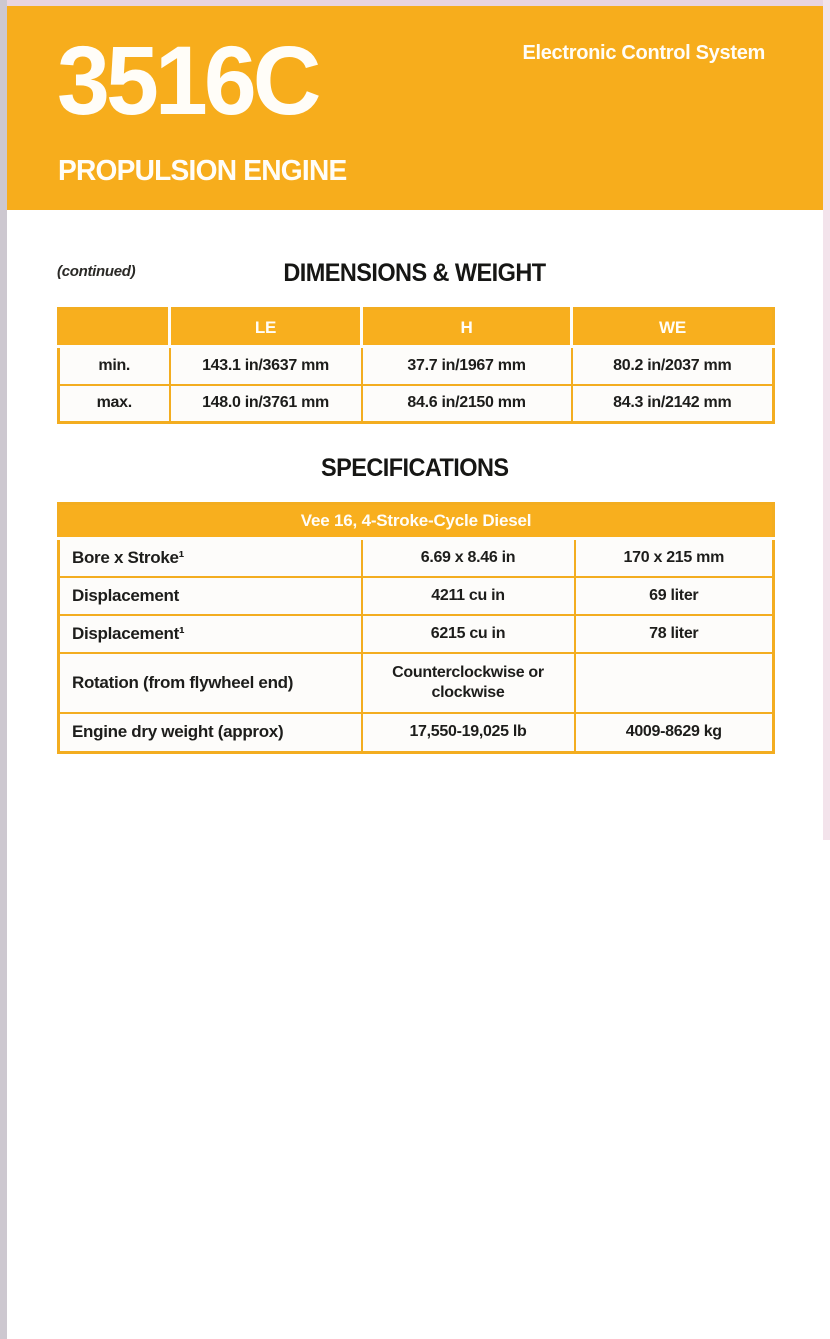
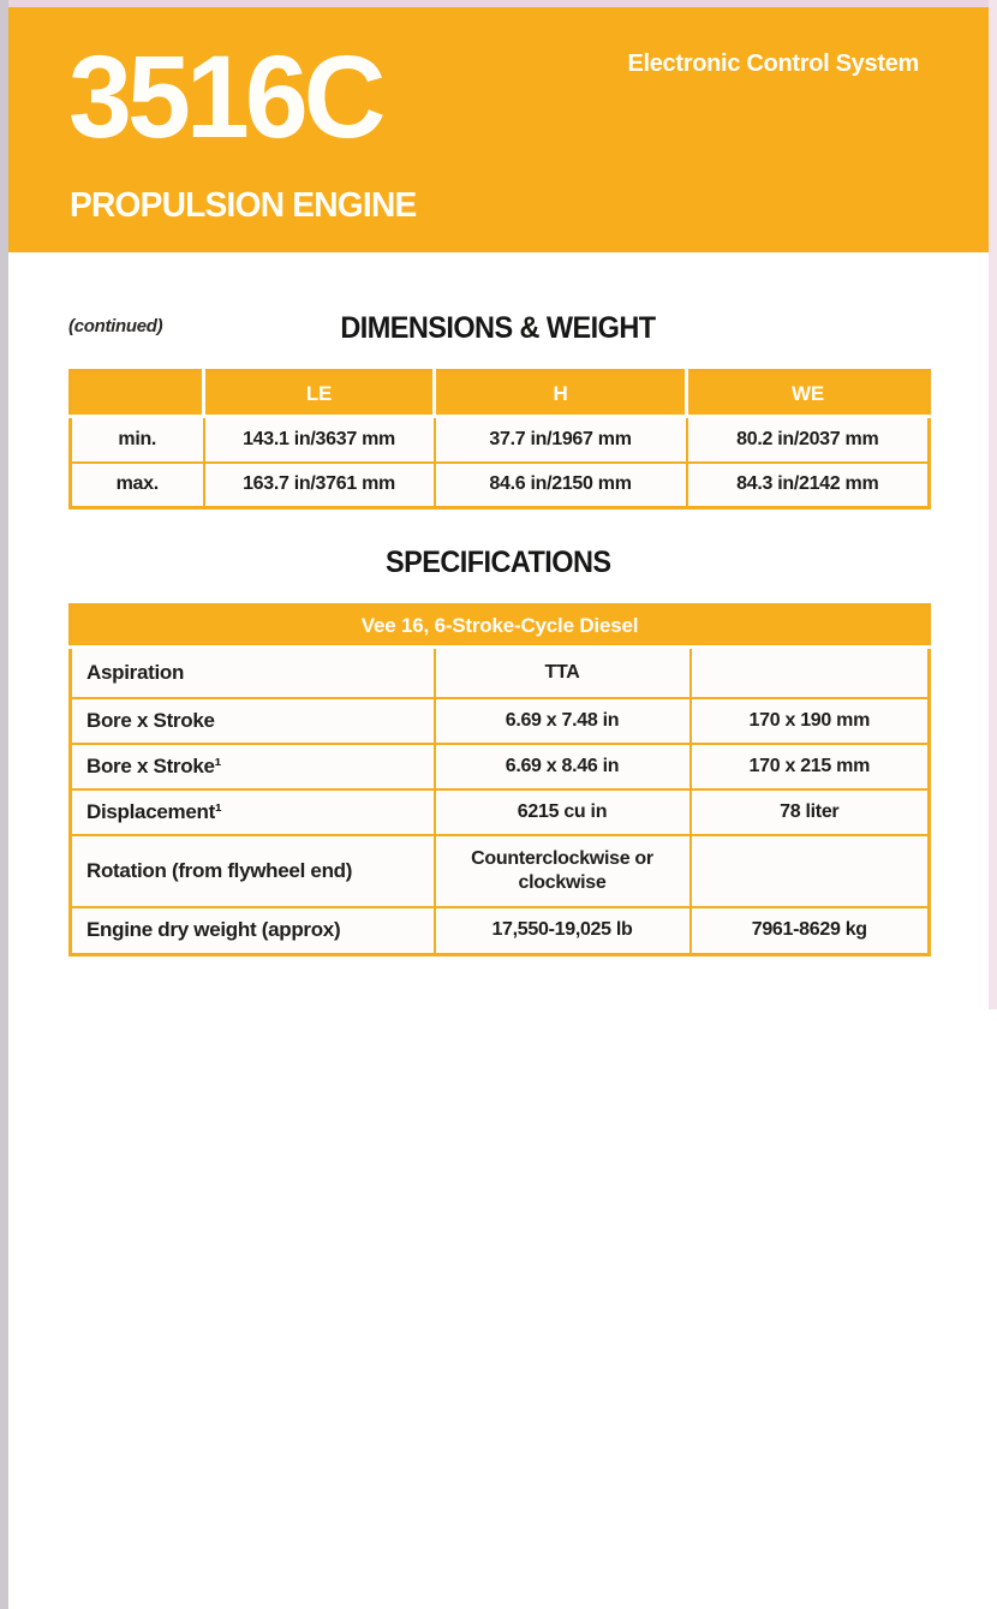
  3516C
  Electronic Control System
  PROPULSION ENGINE
  (continued)
  DIMENSIONS & WEIGHT
  	LE	H	WE
  min.	143.1 in/3637 mm	37.7 in/1967 mm	80.2 in/2037 mm
- max.	148.0 in/3761 mm	84.6 in/2150 mm	84.3 in/2142 mm
+ max.	163.7 in/3761 mm	84.6 in/2150 mm	84.3 in/2142 mm
  SPECIFICATIONS
- Vee 16, 4-Stroke-Cycle Diesel
+ Vee 16, 6-Stroke-Cycle Diesel
+ Aspiration	TTA
+ Bore x Stroke	6.69 x 7.48 in	170 x 190 mm
  Bore x Stroke¹	6.69 x 8.46 in	170 x 215 mm
- Displacement	4211 cu in	69 liter
  Displacement¹	6215 cu in	78 liter
  Rotation (from flywheel end)	Counterclockwise or clockwise
- Engine dry weight (approx)	17,550-19,025 lb	4009-8629 kg
+ Engine dry weight (approx)	17,550-19,025 lb	7961-8629 kg
